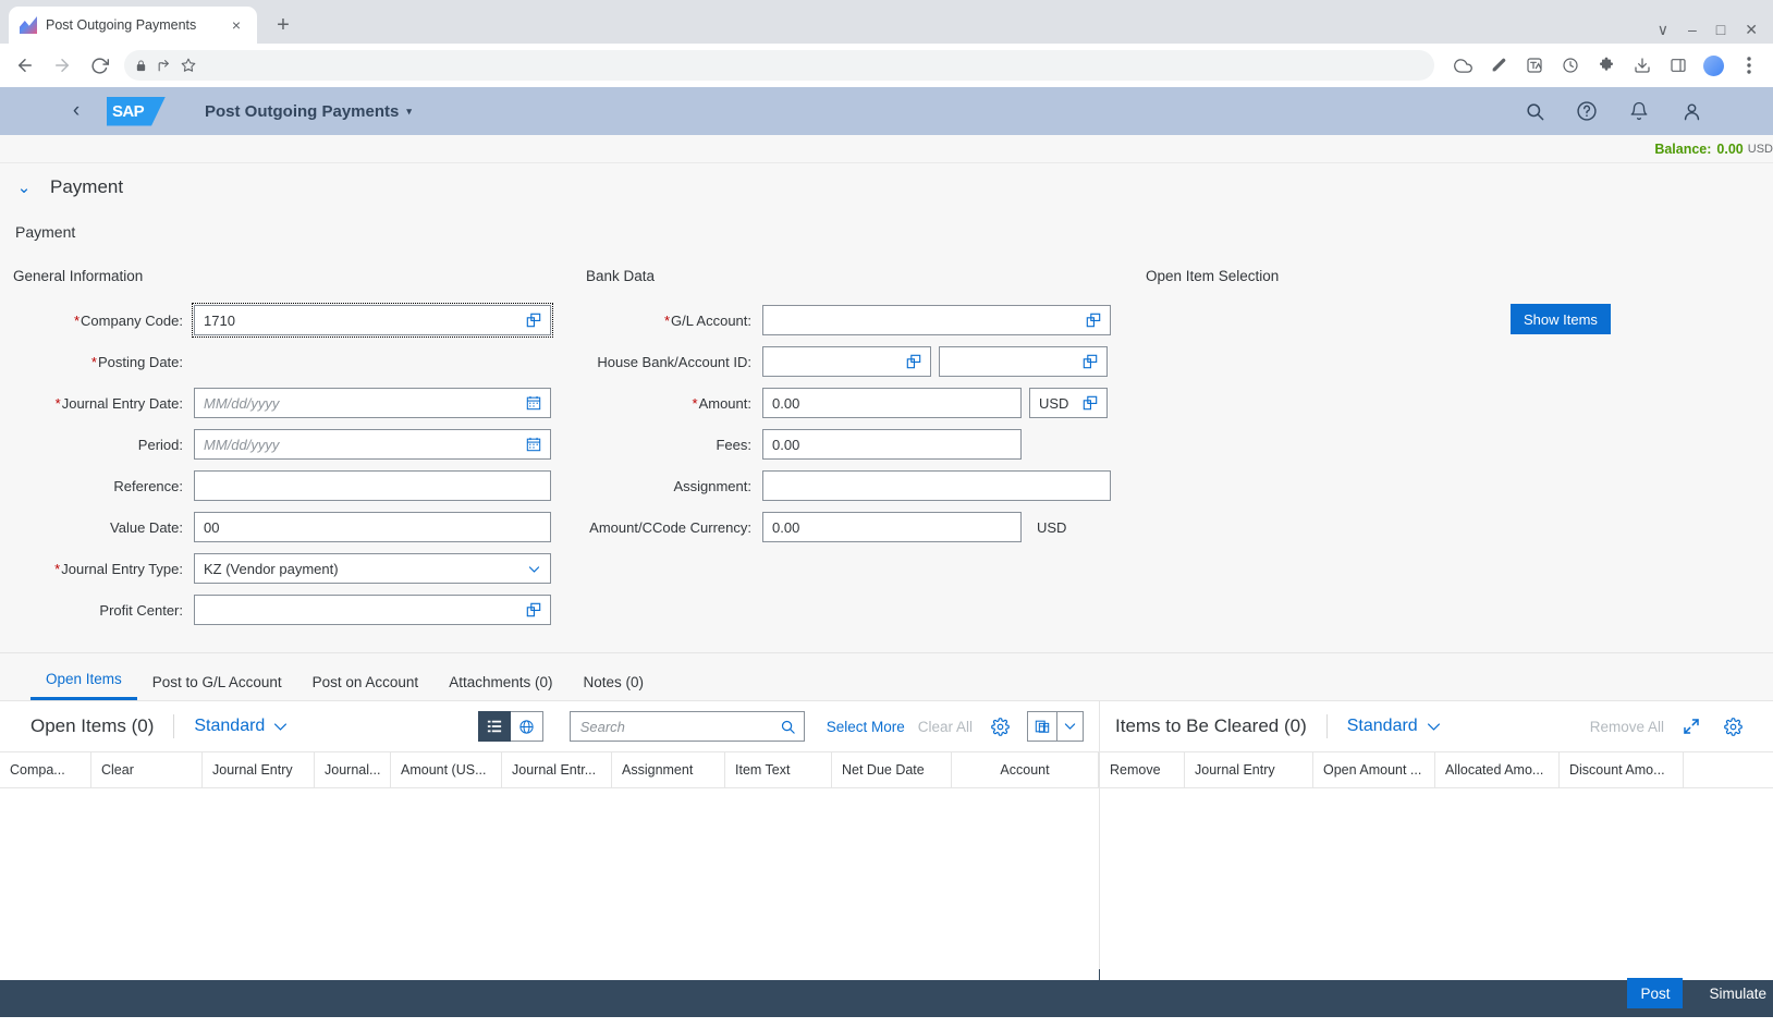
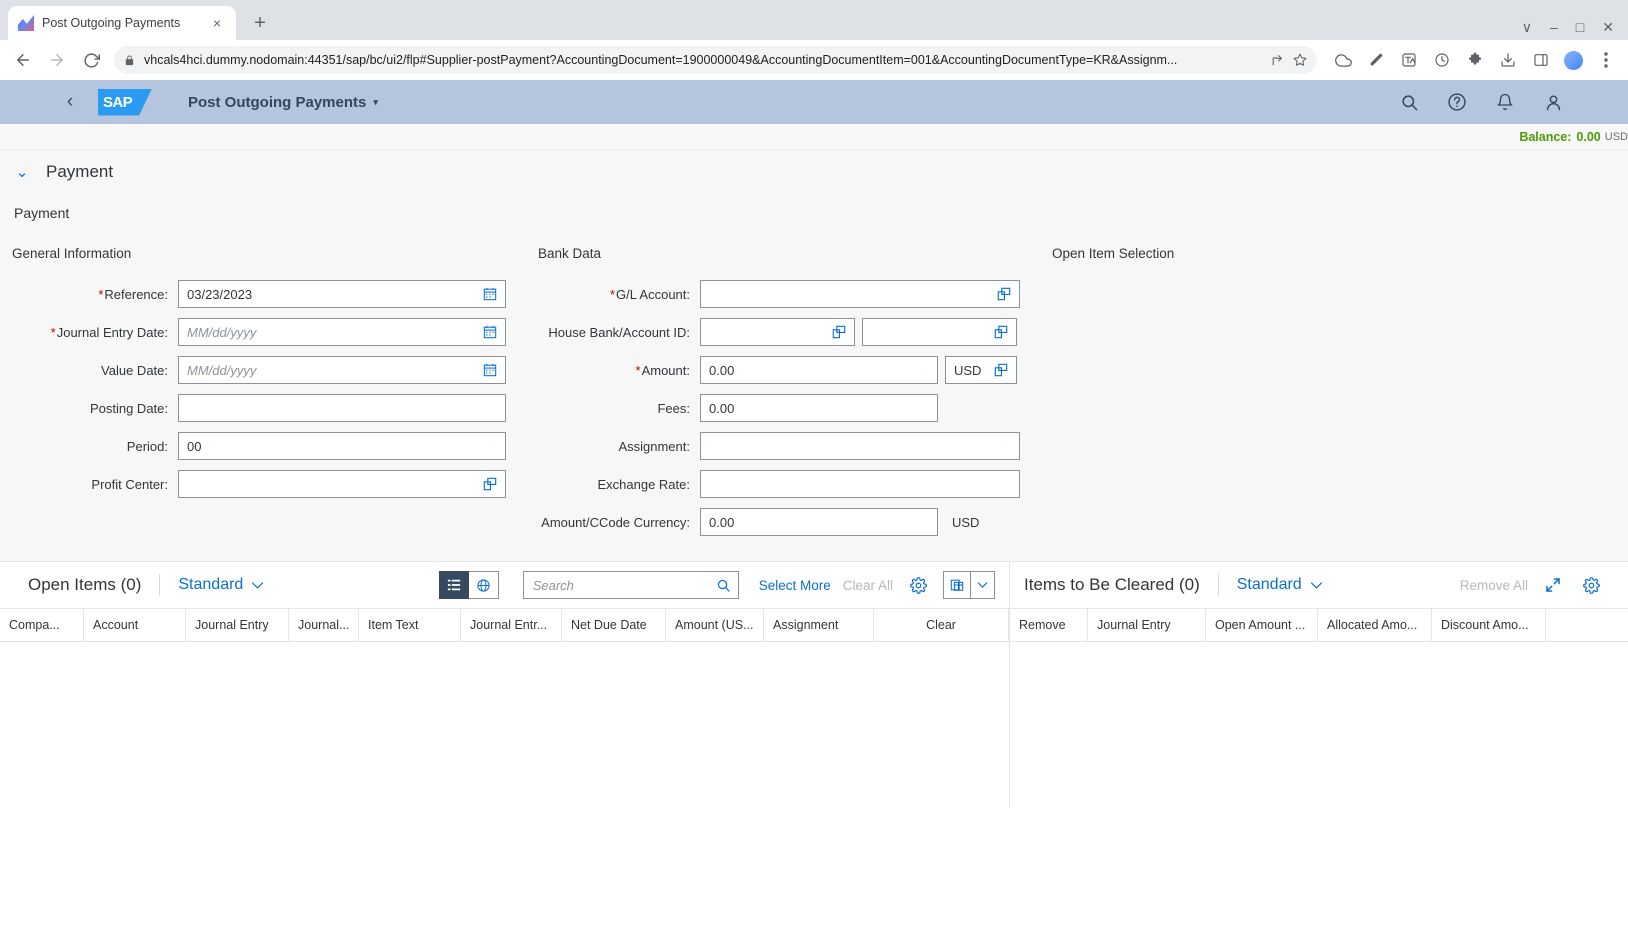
  Post Outgoing Payments
  ×
  +
  ∨
  –
  □
  ✕
+ vhcals4hci.dummy.nodomain:44351/sap/bc/ui2/flp#Supplier-postPayment?AccountingDocument=1900000049&AccountingDocumentItem=001&AccountingDocumentType=KR&Assignm...
  ‹
  SAP
  Post Outgoing Payments
  ▾
  Balance:
  0.00
  USD
  ⌄
  Payment
  Payment
  General Information
- *Company Code:
- 1710
- *Posting Date:
+ *Reference:
+ 03/23/2023
  *Journal Entry Date:
  MM/dd/yyyy
- Period:
+ Value Date:
  MM/dd/yyyy
- Reference:
+ Posting Date:
- Value Date:
+ Period:
  00
- *Journal Entry Type:
- KZ (Vendor payment)
  Profit Center:
  Bank Data
  *G/L Account:
  House Bank/Account ID:
  *Amount:
  0.00
  USD
  Fees:
  0.00
  Assignment:
+ Exchange Rate:
  Amount/CCode Currency:
  0.00
  USD
  Open Item Selection
- Show Items
- Open Items
- Post to G/L Account
- Post on Account
- Attachments (0)
- Notes (0)
  Open Items (0)
  Standard
  Search
  Select More
  Clear All
  Compa...
- Clear
+ Account
  Journal Entry
  Journal...
- Amount (US...
+ Item Text
  Journal Entr...
- Assignment
+ Net Due Date
- Item Text
+ Amount (US...
- Net Due Date
+ Assignment
- Account
+ Clear
  Items to Be Cleared (0)
  Standard
  Remove All
  Remove
  Journal Entry
  Open Amount ...
  Allocated Amo...
  Discount Amo...
- Post
- Simulate
